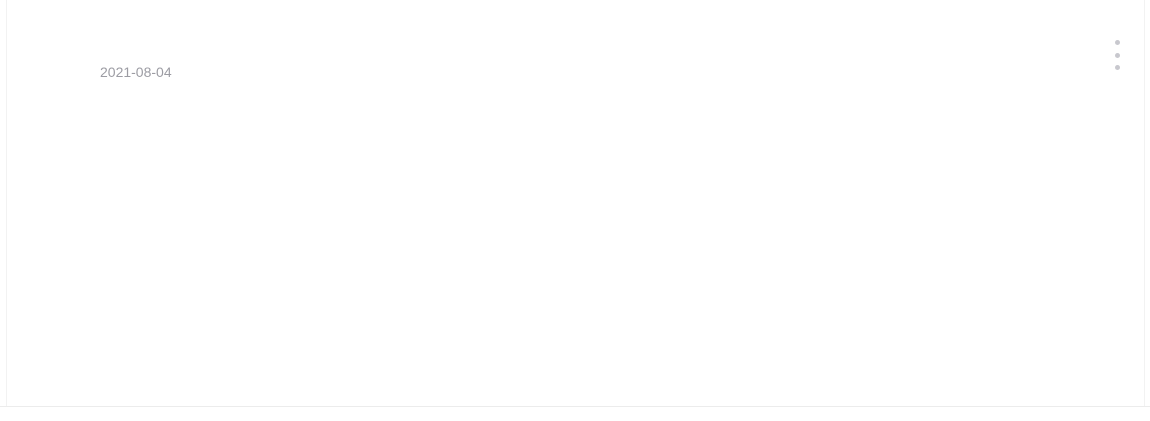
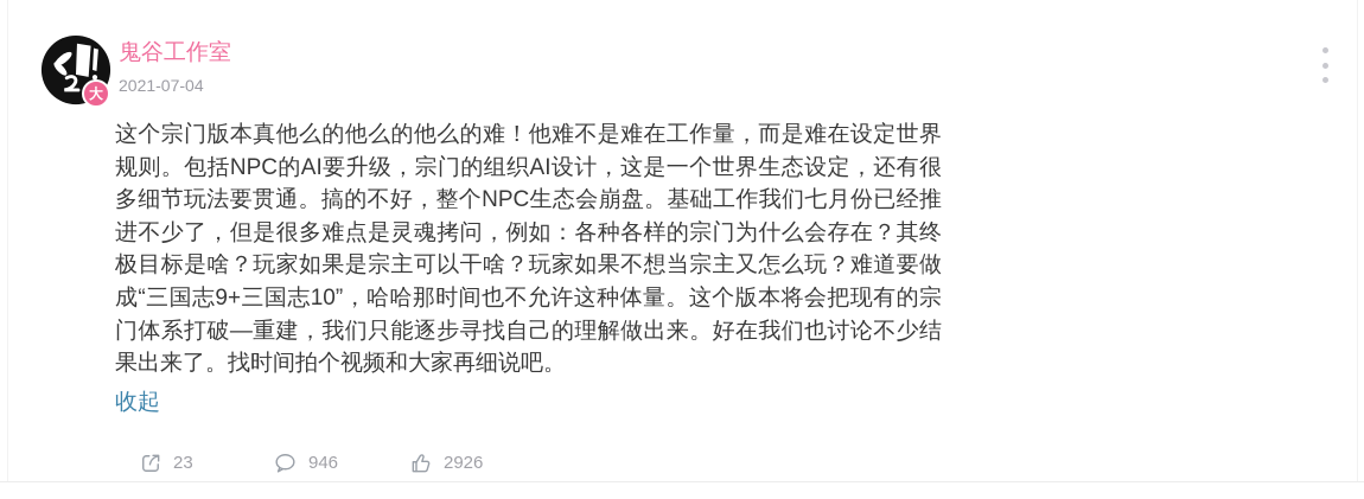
+ 大
+ 鬼谷工作室
- 2021-08-04
+ 2021-07-04
+ 这个宗门版本真他么的他么的他么的难！他难不是难在工作量，而是难在设定世界规则。包括NPC的AI要升级，宗门的组织AI设计，这是一个世界生态设定，还有很多细节玩法要贯通。搞的不好，整个NPC生态会崩盘。基础工作我们七月份已经推进不少了，但是很多难点是灵魂拷问，例如：各种各样的宗门为什么会存在？其终极目标是啥？玩家如果是宗主可以干啥？玩家如果不想当宗主又怎么玩？难道要做成“三国志9+三国志10”，哈哈那时间也不允许这种体量。这个版本将会把现有的宗门体系打破—重建，我们只能逐步寻找自己的理解做出来。好在我们也讨论不少结果出来了。找时间拍个视频和大家再细说吧。
+ 收起
+ 23
+ 946
+ 2926
